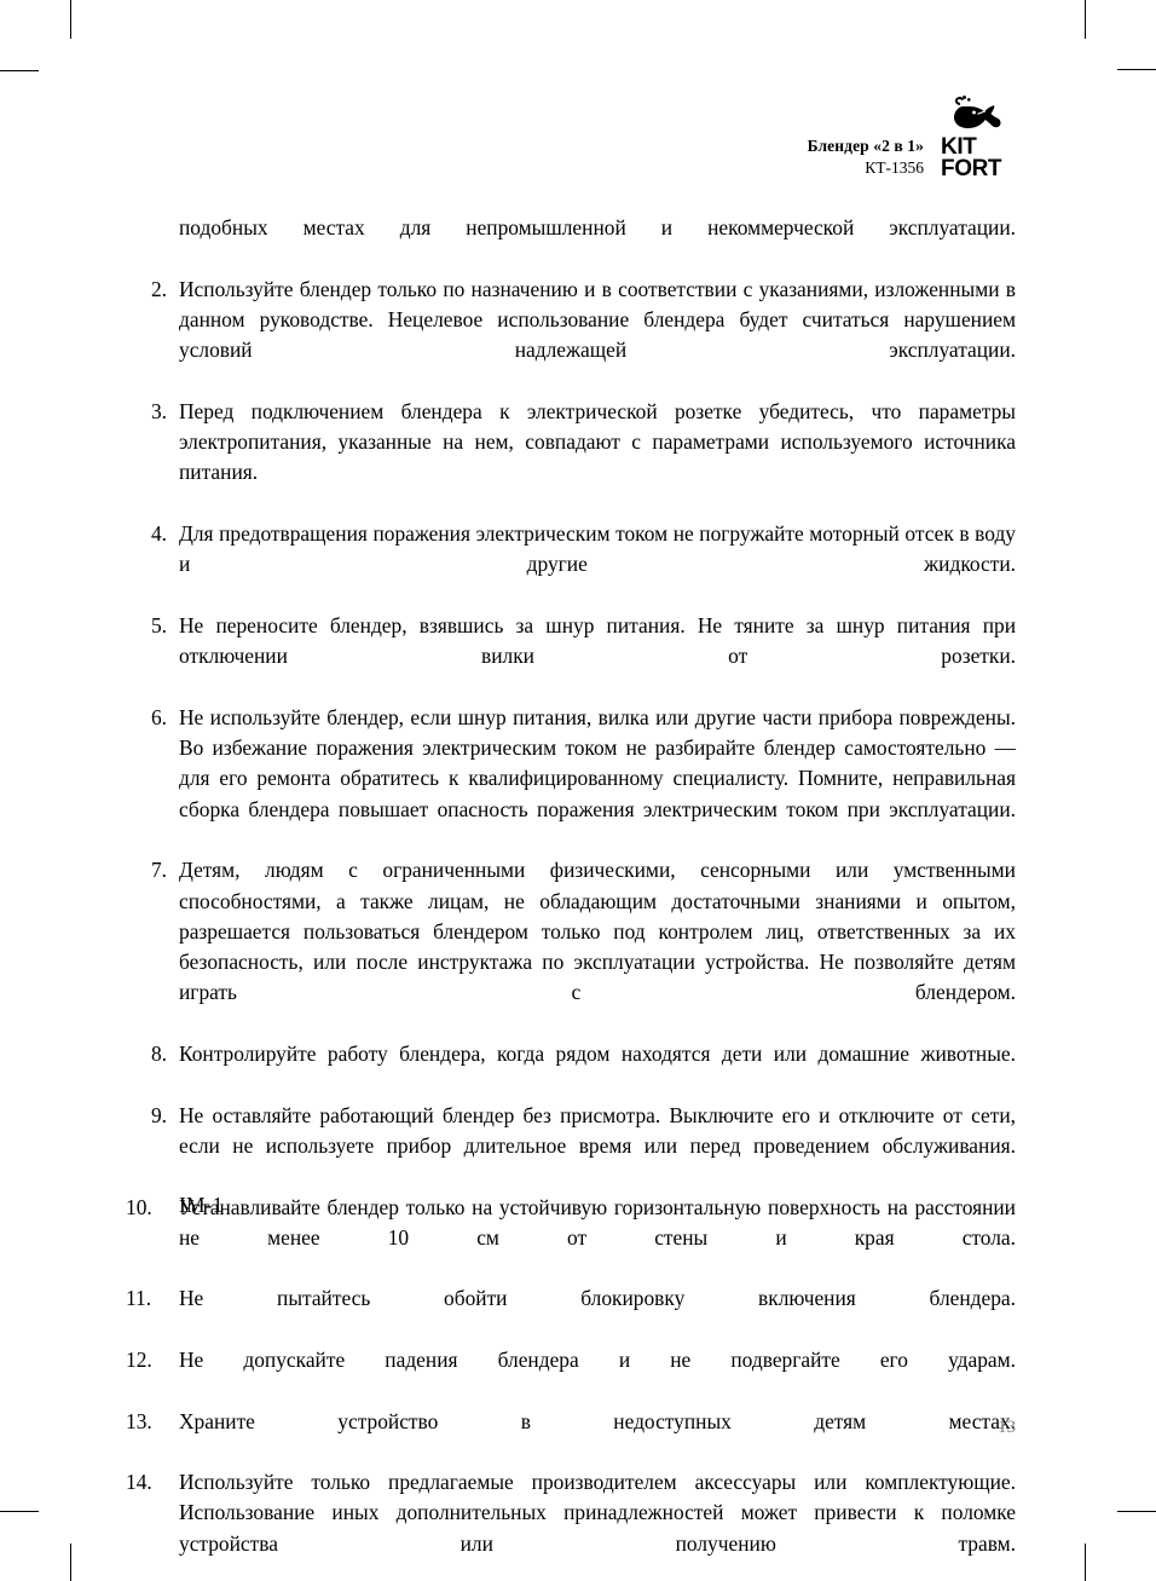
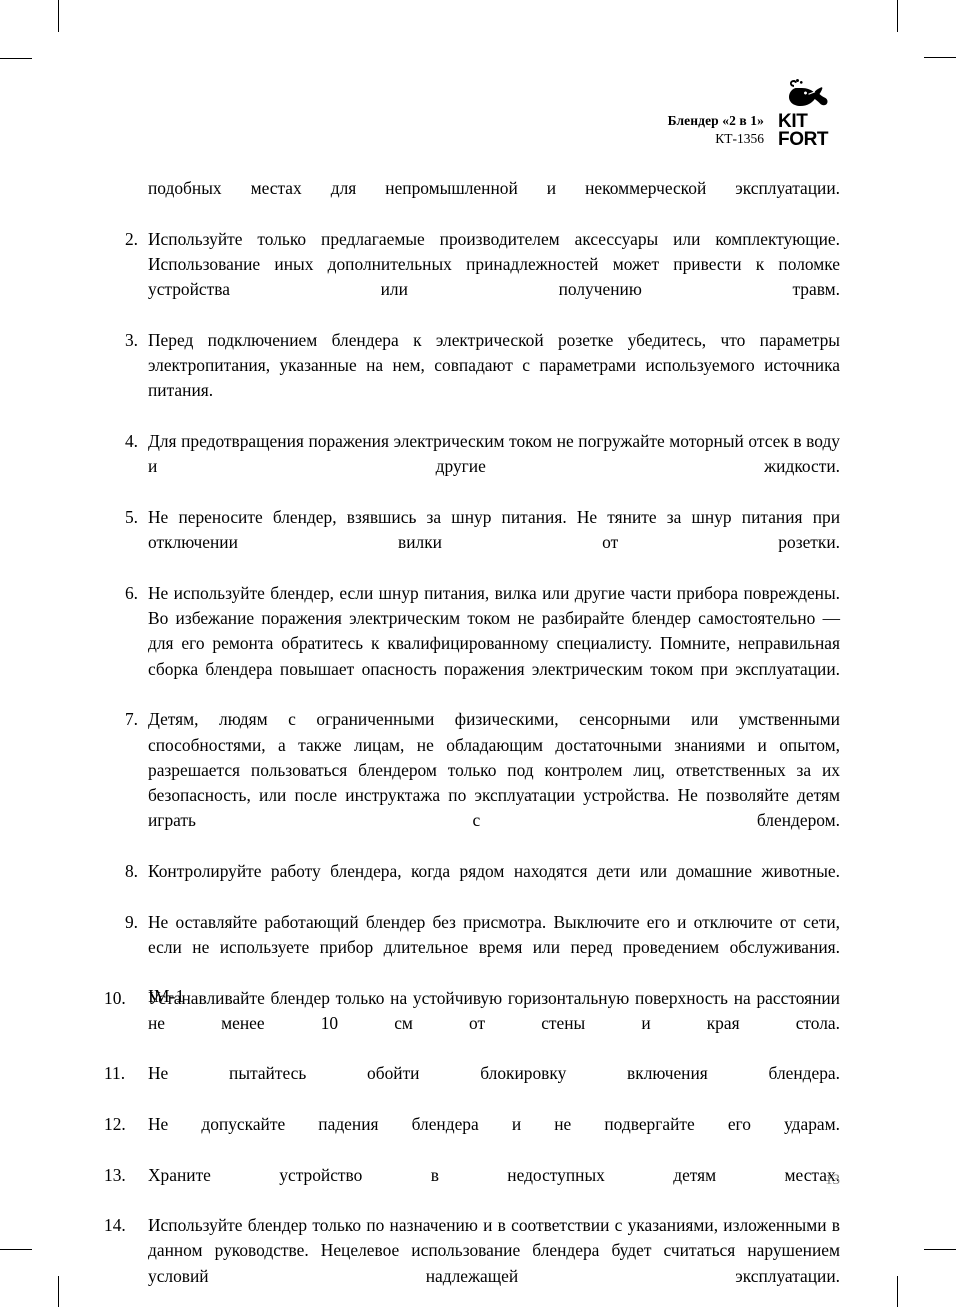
  Блендер «2 в 1»
  КТ-1356
  KIT
  FORT
  подобных местах для непромышленной и некоммерческой эксплуатации.
  2.
- Используйте блендер только по назначению и в соответствии с указаниями, изложенными в данном руководстве. Нецелевое использование блендера будет считаться нарушением условий надлежащей эксплуатации.
+ Используйте только предлагаемые производителем аксессуары или комплектующие. Использование иных дополнительных принадлежностей может привести к поломке устройства или получению травм.
  3.
  Перед подключением блендера к электрической розетке убедитесь, что параметры электропитания, указанные на нем, совпадают с параметрами используемого источника питания.
  4.
  Для предотвращения поражения электрическим током не погружайте моторный отсек в воду и другие жидкости.
  5.
  Не переносите блендер, взявшись за шнур питания. Не тяните за шнур питания при отключении вилки от розетки.
  6.
  Не используйте блендер, если шнур питания, вилка или другие части прибора повреждены. Во избежание поражения электрическим током не разбирайте блендер самостоятельно — для его ремонта обратитесь к квалифицированному специалисту. Помните, неправильная сборка блендера повышает опасность поражения электрическим током при эксплуатации.
  7.
  Детям, людям с ограниченными физическими, сенсорными или умственными способностями, а также лицам, не обладающим достаточными знаниями и опытом, разрешается пользоваться блендером только под контролем лиц, ответственных за их безопасность, или после инструктажа по эксплуатации устройства. Не позволяйте детям играть с блендером.
  8.
  Контролируйте работу блендера, когда рядом находятся дети или домашние животные.
  9.
  Не оставляйте работающий блендер без присмотра. Выключите его и отключите от сети, если не используете прибор длительное время или перед проведением обслуживания.
  10.
  Устанавливайте блендер только на устойчивую горизонтальную поверхность на расстоянии не менее 10 см от стены и края стола.
  11.
  Не пытайтесь обойти блокировку включения блендера.
  12.
  Не допускайте падения блендера и не подвергайте его ударам.
  13.
  Храните устройство в недоступных детям местах.
  14.
- Используйте только предлагаемые производителем аксессуары или комплектующие. Использование иных дополнительных принадлежностей может привести к поломке устройства или получению травм.
+ Используйте блендер только по назначению и в соответствии с указаниями, изложенными в данном руководстве. Нецелевое использование блендера будет считаться нарушением условий надлежащей эксплуатации.
  IM-1
  13
